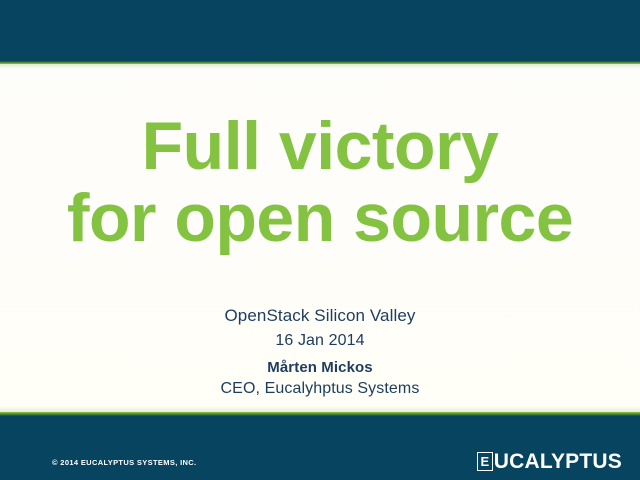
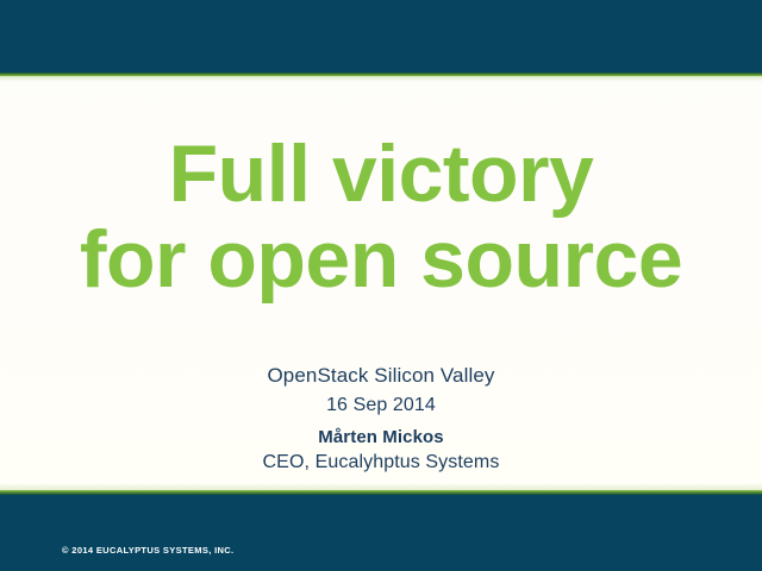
  Full victory
  for open source
  OpenStack Silicon Valley
- 16 Jan 2014
+ 16 Sep 2014
  Mårten Mickos
  CEO, Eucalyhptus Systems
  © 2014 EUCALYPTUS SYSTEMS, INC.
- E
- UCALYPTUS
